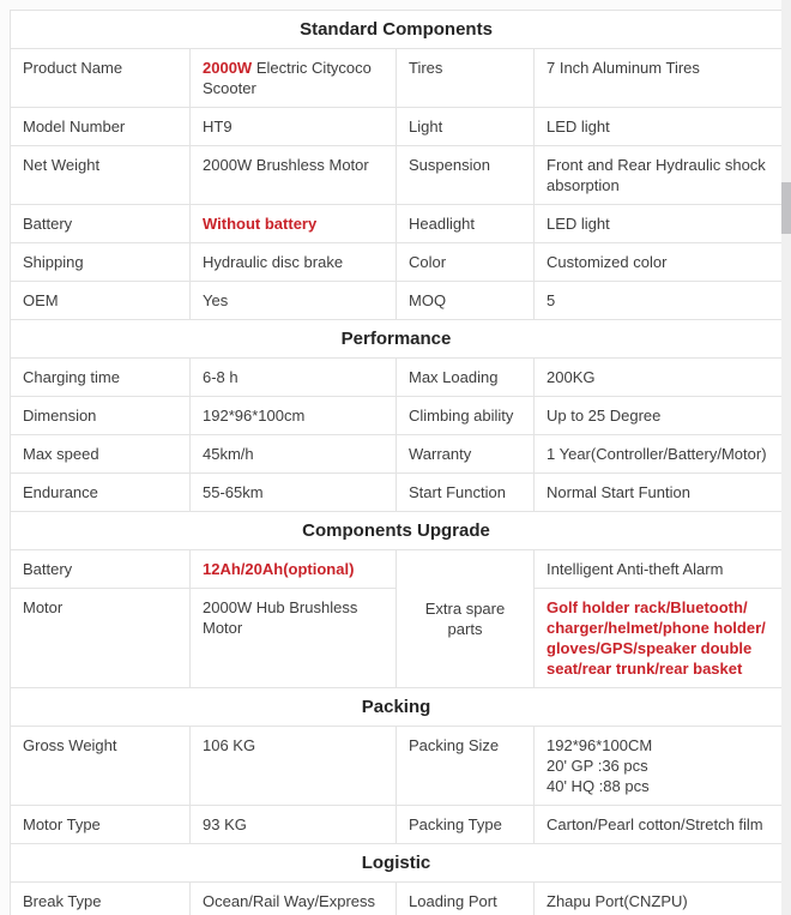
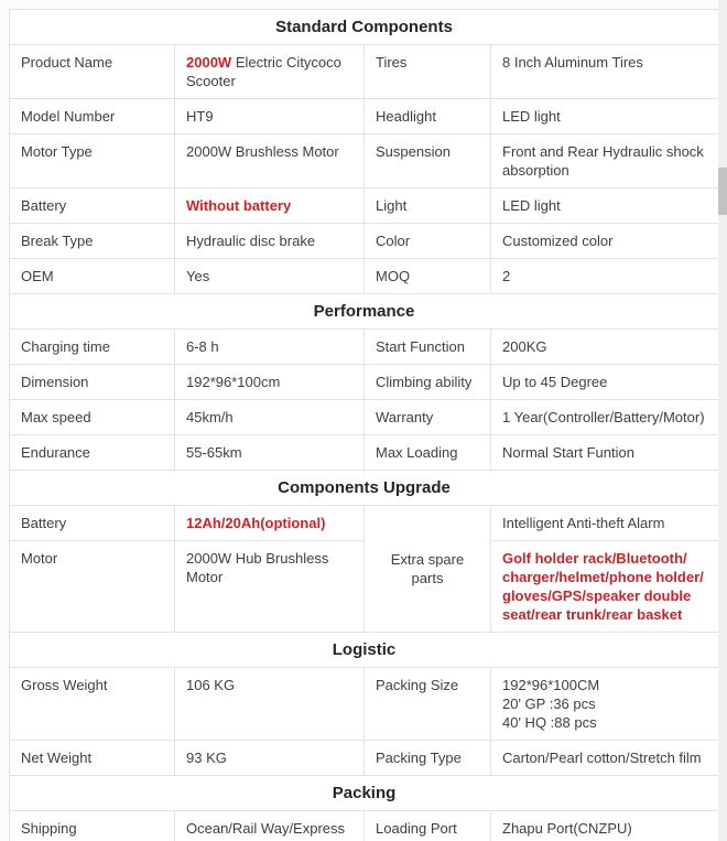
  Standard Components
- Product Name	2000W Electric Citycoco Scooter	Tires	7 Inch Aluminum Tires
+ Product Name	2000W Electric Citycoco Scooter	Tires	8 Inch Aluminum Tires
- Model Number	HT9	Light	LED light
+ Model Number	HT9	Headlight	LED light
- Net Weight	2000W Brushless Motor	Suspension	Front and Rear Hydraulic shock absorption
+ Motor Type	2000W Brushless Motor	Suspension	Front and Rear Hydraulic shock absorption
- Battery	Without battery	Headlight	LED light
+ Battery	Without battery	Light	LED light
- Shipping	Hydraulic disc brake	Color	Customized color
+ Break Type	Hydraulic disc brake	Color	Customized color
- OEM	Yes	MOQ	5
+ OEM	Yes	MOQ	2
  Performance
- Charging time	6-8 h	Max Loading	200KG
+ Charging time	6-8 h	Start Function	200KG
- Dimension	192*96*100cm	Climbing ability	Up to 25 Degree
+ Dimension	192*96*100cm	Climbing ability	Up to 45 Degree
  Max speed	45km/h	Warranty	1 Year(Controller/Battery/Motor)
- Endurance	55-65km	Start Function	Normal Start Funtion
+ Endurance	55-65km	Max Loading	Normal Start Funtion
  Components Upgrade
  Battery	12Ah/20Ah(optional)	Extra spare parts	Intelligent Anti-theft Alarm
  Motor	2000W Hub Brushless Motor	Golf holder rack/Bluetooth/ charger/helmet/phone holder/ gloves/GPS/speaker double seat/rear trunk/rear basket
- Packing
+ Logistic
  Gross Weight	106 KG	Packing Size	192*96*100CM 20' GP :36 pcs 40' HQ :88 pcs
- Motor Type	93 KG	Packing Type	Carton/Pearl cotton/Stretch film
+ Net Weight	93 KG	Packing Type	Carton/Pearl cotton/Stretch film
- Logistic
+ Packing
- Break Type	Ocean/Rail Way/Express	Loading Port	Zhapu Port(CNZPU)
+ Shipping	Ocean/Rail Way/Express	Loading Port	Zhapu Port(CNZPU)
